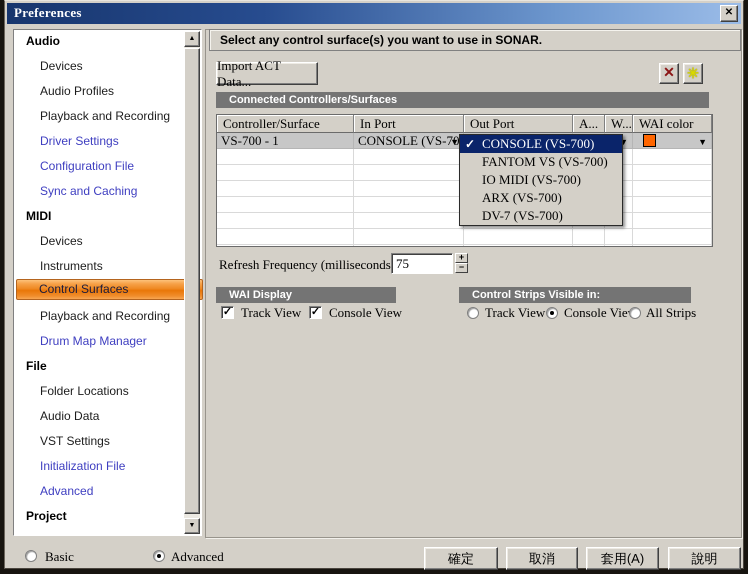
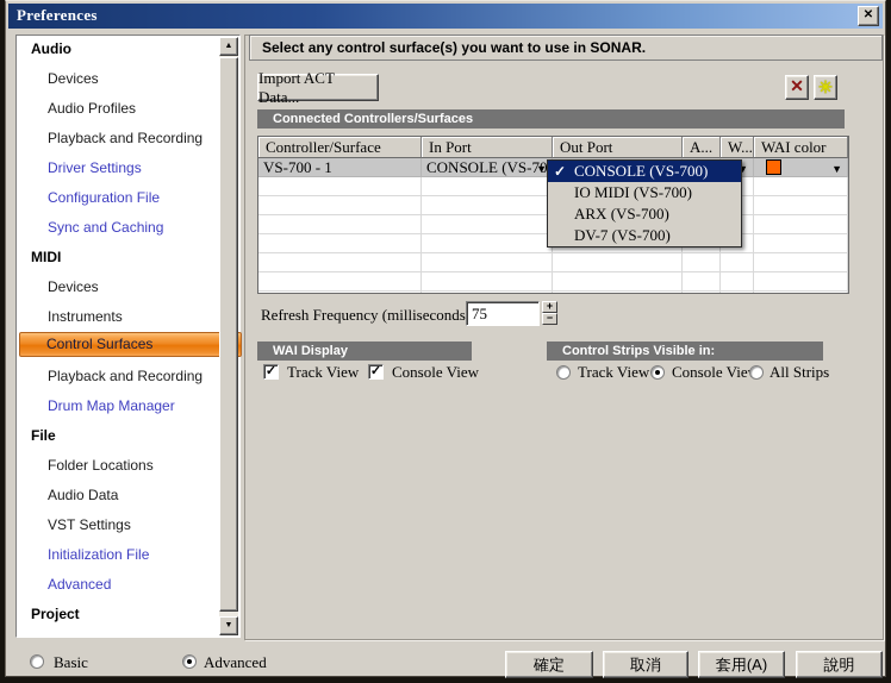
  Preferences
  ✕
  Audio
  Devices
  Audio Profiles
  Playback and Recording
  Driver Settings
  Configuration File
  Sync and Caching
  MIDI
  Devices
  Instruments
  Control Surfaces
  Playback and Recording
  Drum Map Manager
  File
  Folder Locations
  Audio Data
  VST Settings
  Initialization File
  Advanced
  Project
  Select any control surface(s) you want to use in SONAR.
  Import ACT Data...
  ✕
  ✳
  Connected Controllers/Surfaces
  Controller/Surface
  In Port
  Out Port
  A...
  W...
  WAI color
  VS-700 - 1
  CONSOLE (VS-70
  ▼
  ▼
  ▼
  ✓
  CONSOLE (VS-700)
- FANTOM VS (VS-700)
  IO MIDI (VS-700)
  ARX (VS-700)
  DV-7 (VS-700)
  Refresh Frequency (milliseconds
  75
  +
  −
  WAI Display
  ✓
  Track View
  ✓
  Console View
  Control Strips Visible in:
  Track View
  Console Vie
  All Strips
  Basic
  Advanced
  確定
  取消
  套用(A)
  說明
